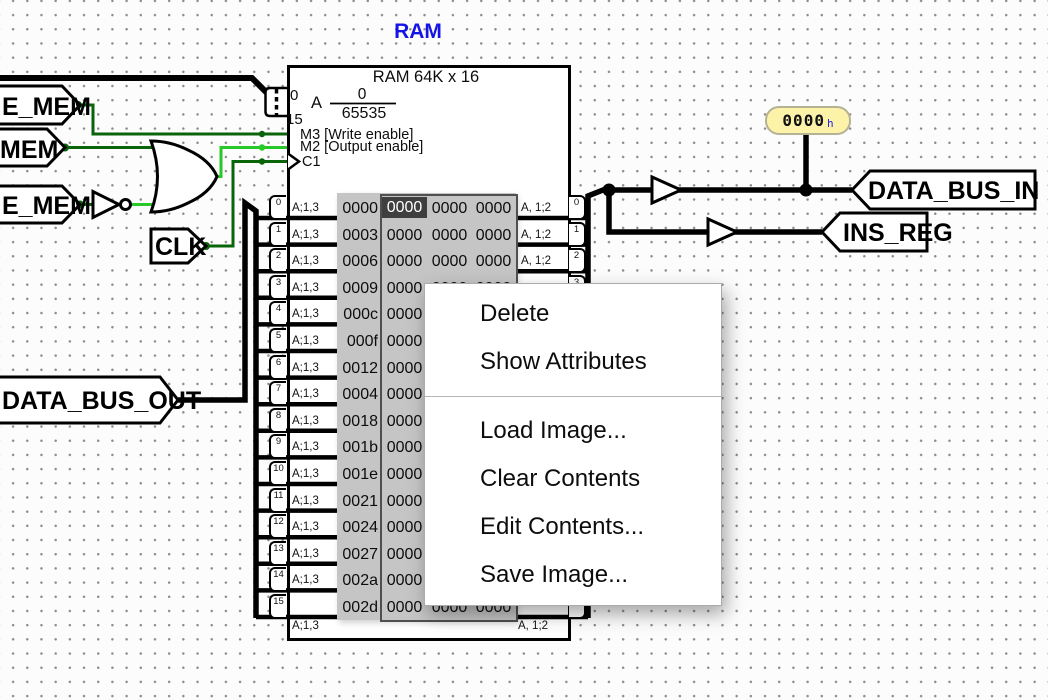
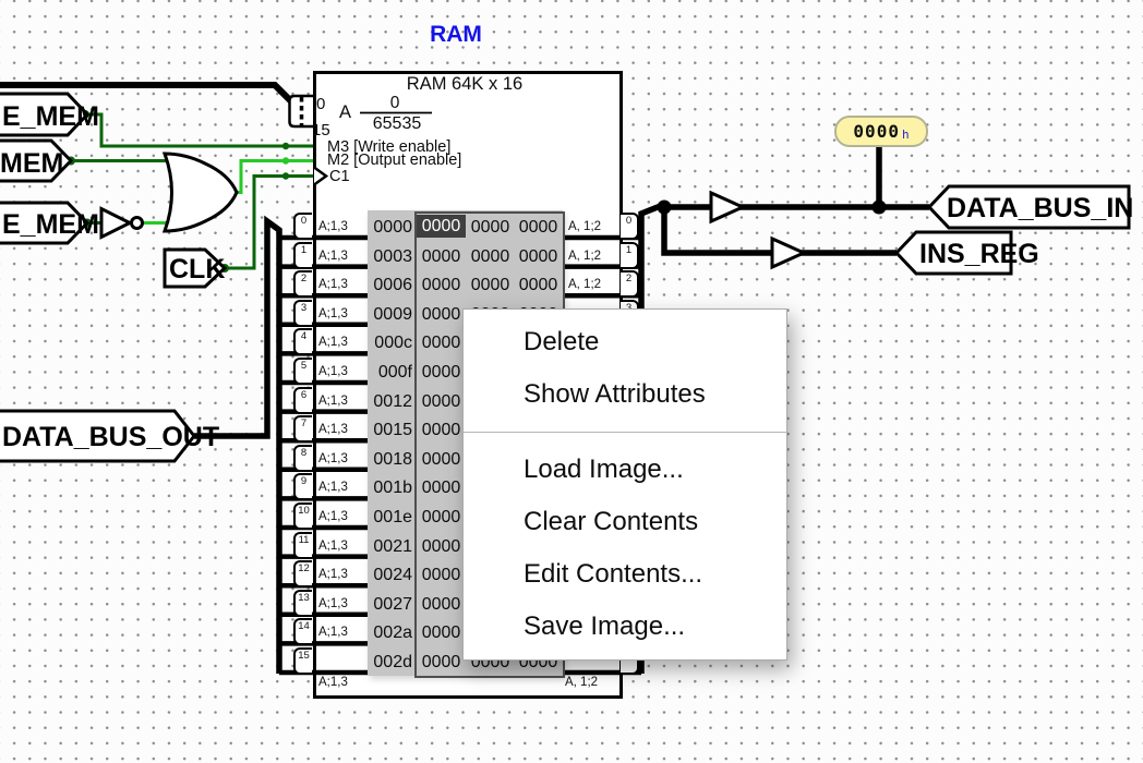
  RAM
  RAM 64K x 16
  0
  15
  A
  0
  65535
  M3 [Write enable]
  M2 [Output enable]
  C1
  0
  0
  0000
  0000
  0000
  0000
  A;1,3
  A, 1;2
  1
  1
  0003
  0000
  0000
  0000
  A;1,3
  A, 1;2
  2
  2
  0006
  0000
  0000
  0000
  A;1,3
  A, 1;2
  3
  0009
  0000
  A;1,3
  4
  000c
  0000
  A;1,3
  5
  000f
  0000
  A;1,3
  6
  0012
  0000
  A;1,3
  7
- 0004
+ 0015
  0000
  A;1,3
  8
  0018
  0000
  A;1,3
  9
  001b
  0000
  A;1,3
  10
  001e
  0000
  A;1,3
  11
  0021
  0000
  A;1,3
  12
  0024
  0000
  A;1,3
  13
  0027
  0000
  A;1,3
  14
  002a
  0000
  A;1,3
  15
  002d
  0000
  0000
  0000
  A;1,3
  A, 1;2
  E_MEM
  MEM
  E_MEM
  CLK
  DATA_BUS_OUT
  DATA_BUS_IN
  INS_REG
  0000
  h
  Delete
  Show Attributes
  Load Image...
  Clear Contents
  Edit Contents...
  Save Image...
